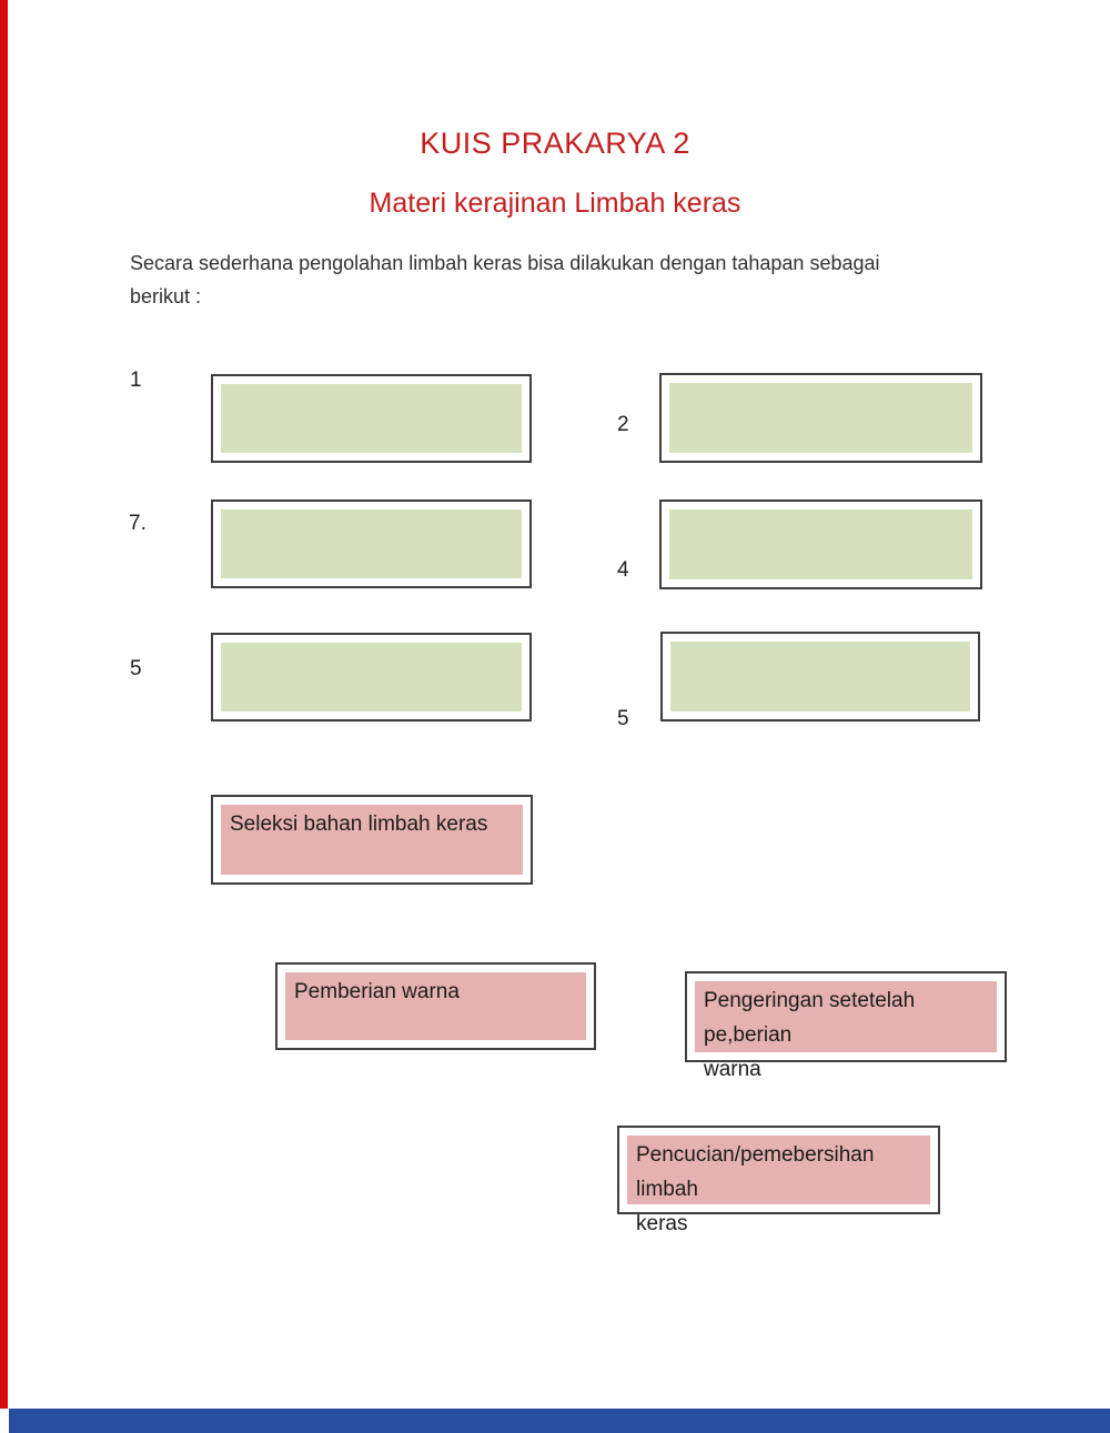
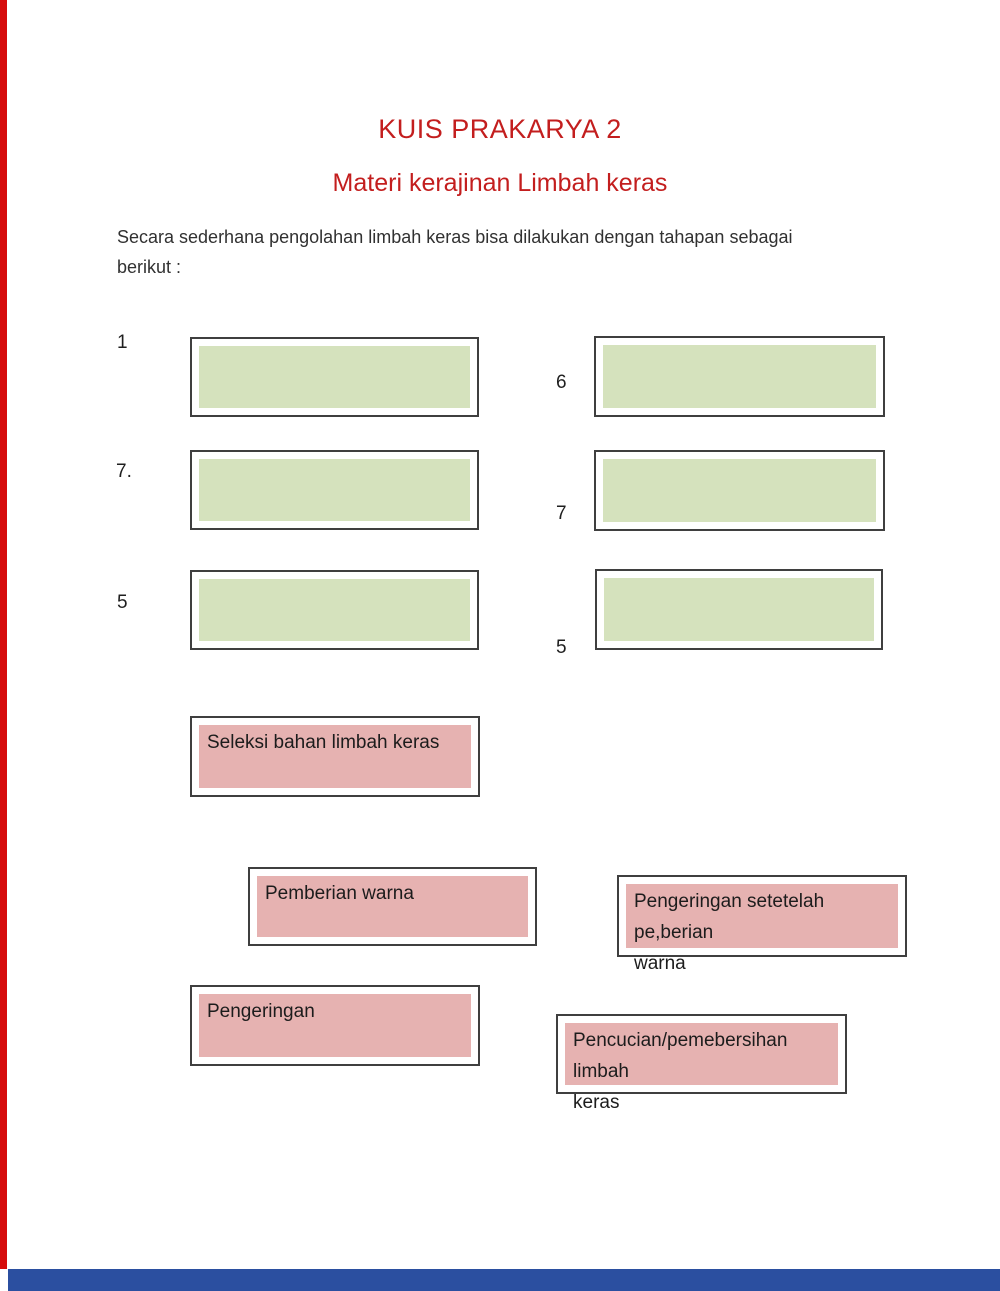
  KUIS PRAKARYA 2
  Materi kerajinan Limbah keras
  Secara sederhana pengolahan limbah keras bisa dilakukan dengan tahapan sebagai
  berikut :
  1
  7.
  5
- 2
+ 6
- 4
+ 7
  5
  Seleksi bahan limbah keras
  Pemberian warna
  Pengeringan setetelah pe,berian
  warna
+ Pengeringan
  Pencucian/pemebersihan limbah
  keras
